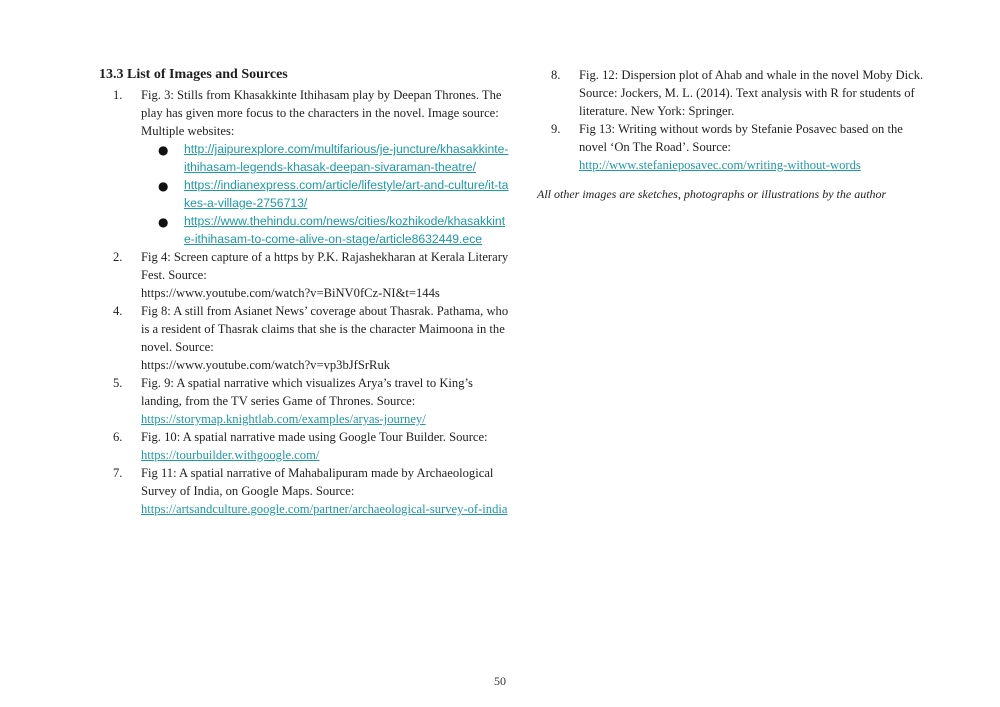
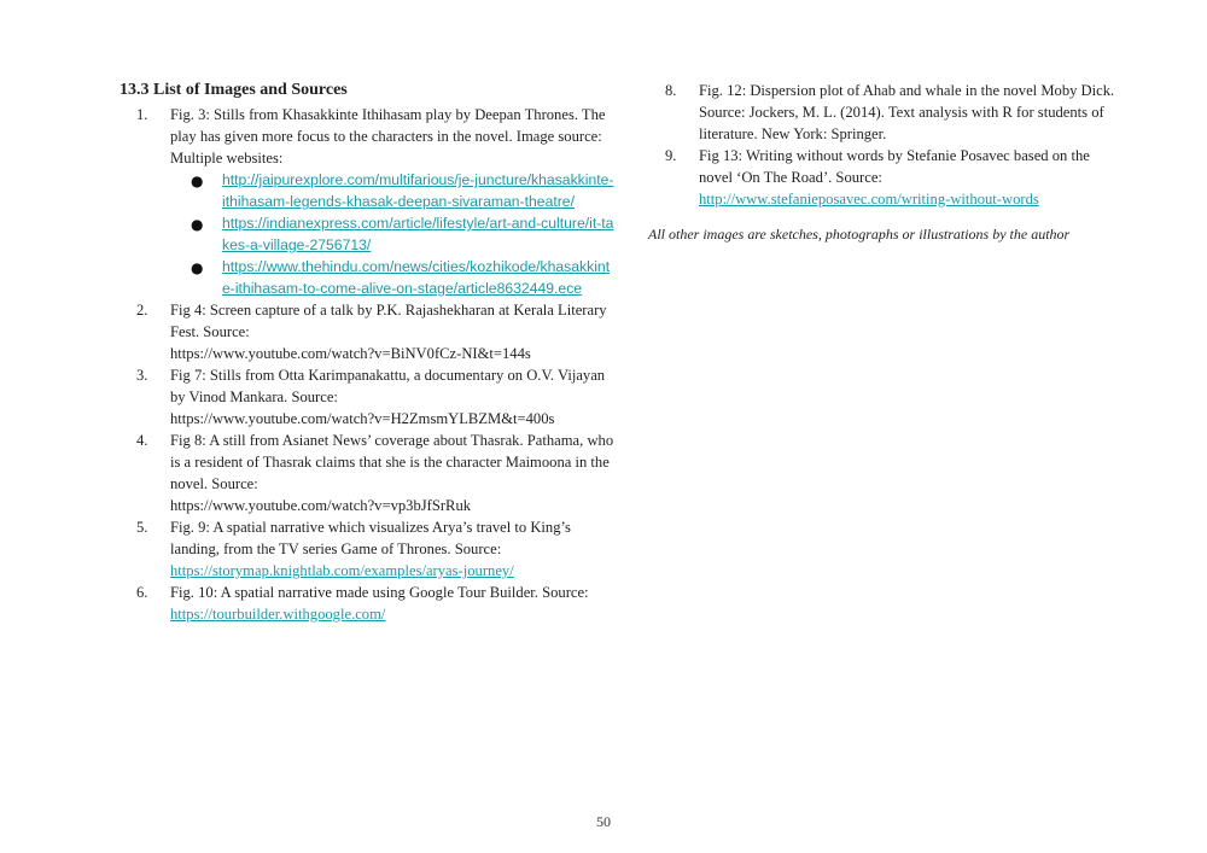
  13.3 List of Images and Sources
  1.
  Fig. 3: Stills from Khasakkinte Ithihasam play by Deepan Thrones. The play has given more focus to the characters in the novel. Image source: Multiple websites:
  ●
  http://jaipurexplore.com/multifarious/je-juncture/khasakkinte-ithihasam-legends-khasak-deepan-sivaraman-theatre/
  ●
  https://indianexpress.com/article/lifestyle/art-and-culture/it-takes-a-village-2756713/
  ●
  https://www.thehindu.com/news/cities/kozhikode/khasakkinte-ithihasam-to-come-alive-on-stage/article8632449.ece
  2.
- Fig 4: Screen capture of a https by P.K. Rajashekharan at Kerala Literary Fest. Source:
+ Fig 4: Screen capture of a talk by P.K. Rajashekharan at Kerala Literary Fest. Source:
  https://www.youtube.com/watch?v=BiNV0fCz-NI&t=144s
+ 3.
+ Fig 7: Stills from Otta Karimpanakattu, a documentary on O.V. Vijayan by Vinod Mankara. Source:
+ https://www.youtube.com/watch?v=H2ZmsmYLBZM&t=400s
  4.
  Fig 8: A still from Asianet News’ coverage about Thasrak. Pathama, who is a resident of Thasrak claims that she is the character Maimoona in the novel. Source:
  https://www.youtube.com/watch?v=vp3bJfSrRuk
  5.
  Fig. 9: A spatial narrative which visualizes Arya’s travel to King’s landing, from the TV series Game of Thrones. Source:
  https://storymap.knightlab.com/examples/aryas-journey/
  6.
  Fig. 10: A spatial narrative made using Google Tour Builder. Source: https://tourbuilder.withgoogle.com/
- 7.
- Fig 11: A spatial narrative of Mahabalipuram made by Archaeological Survey of India, on Google Maps. Source:
- https://artsandculture.google.com/partner/archaeological-survey-of-india
  8.
  Fig. 12: Dispersion plot of Ahab and whale in the novel Moby Dick. Source: Jockers, M. L. (2014). Text analysis with R for students of literature. New York: Springer.
  9.
  Fig 13: Writing without words by Stefanie Posavec based on the novel ‘On The Road’. Source:
  http://www.stefanieposavec.com/writing-without-words
  All other images are sketches, photographs or illustrations by the author
  50
